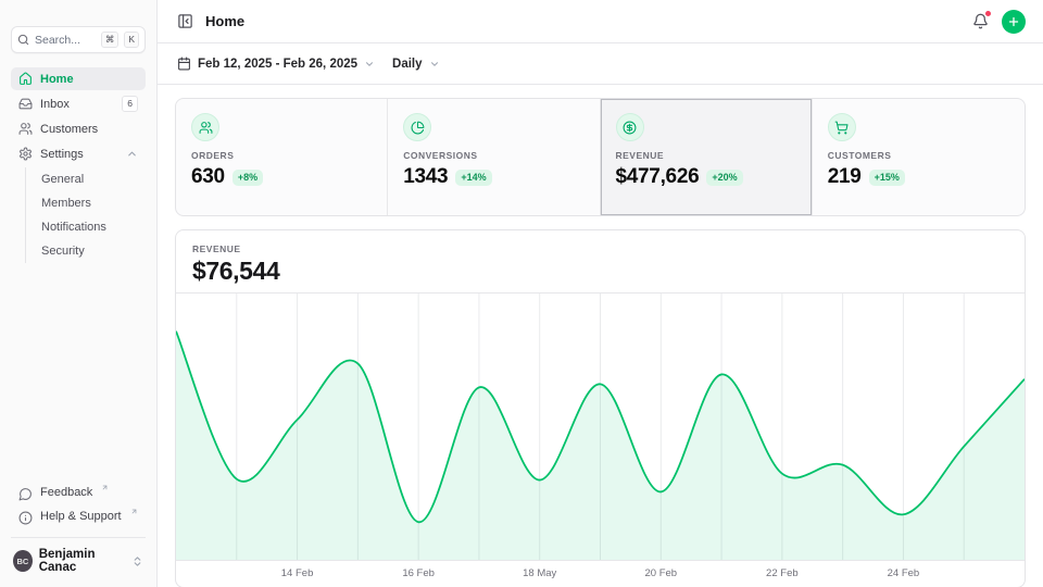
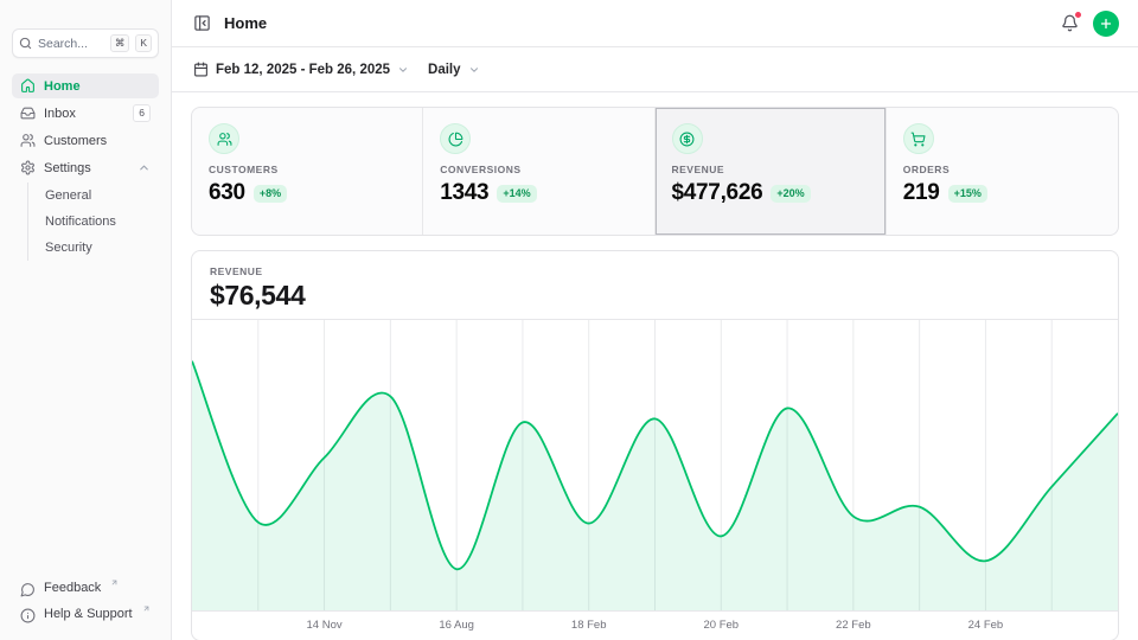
  Search...
  ⌘
  K
  Home
  Inbox
  6
  Customers
  Settings
  General
- Members
  Notifications
  Security
  Feedback
  Help & Support
- BC
- Benjamin Canac
  Home
  Feb 12, 2025 - Feb 26, 2025
  Daily
- ORDERS
+ CUSTOMERS
  630
  +8%
  CONVERSIONS
  1343
  +14%
  REVENUE
  $477,626
  +20%
- CUSTOMERS
+ ORDERS
  219
  +15%
  REVENUE
  $76,544
- 14 Feb
+ 14 Nov
- 16 Feb
+ 16 Aug
- 18 May
+ 18 Feb
  20 Feb
  22 Feb
  24 Feb
